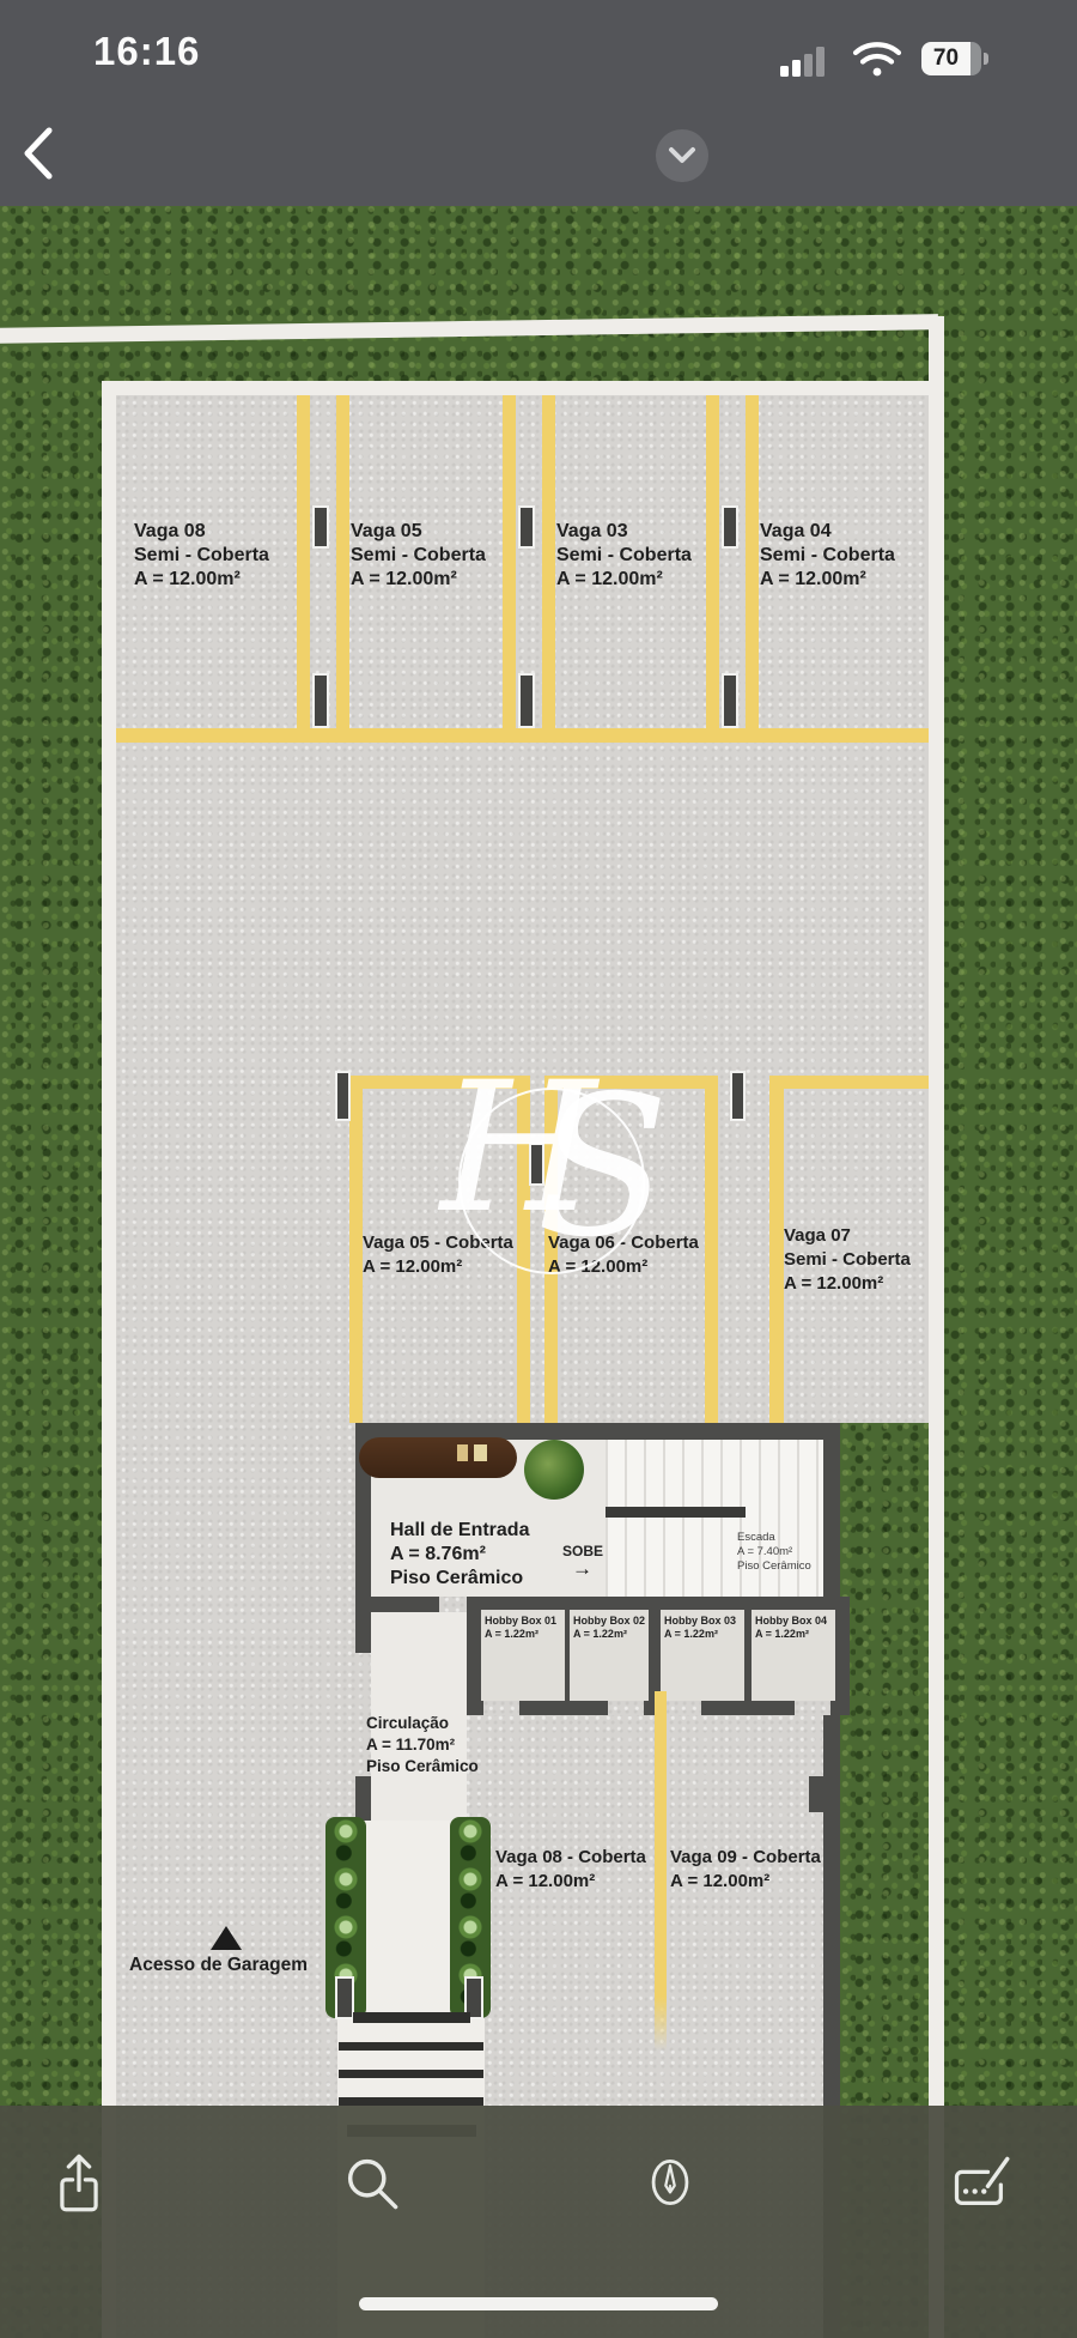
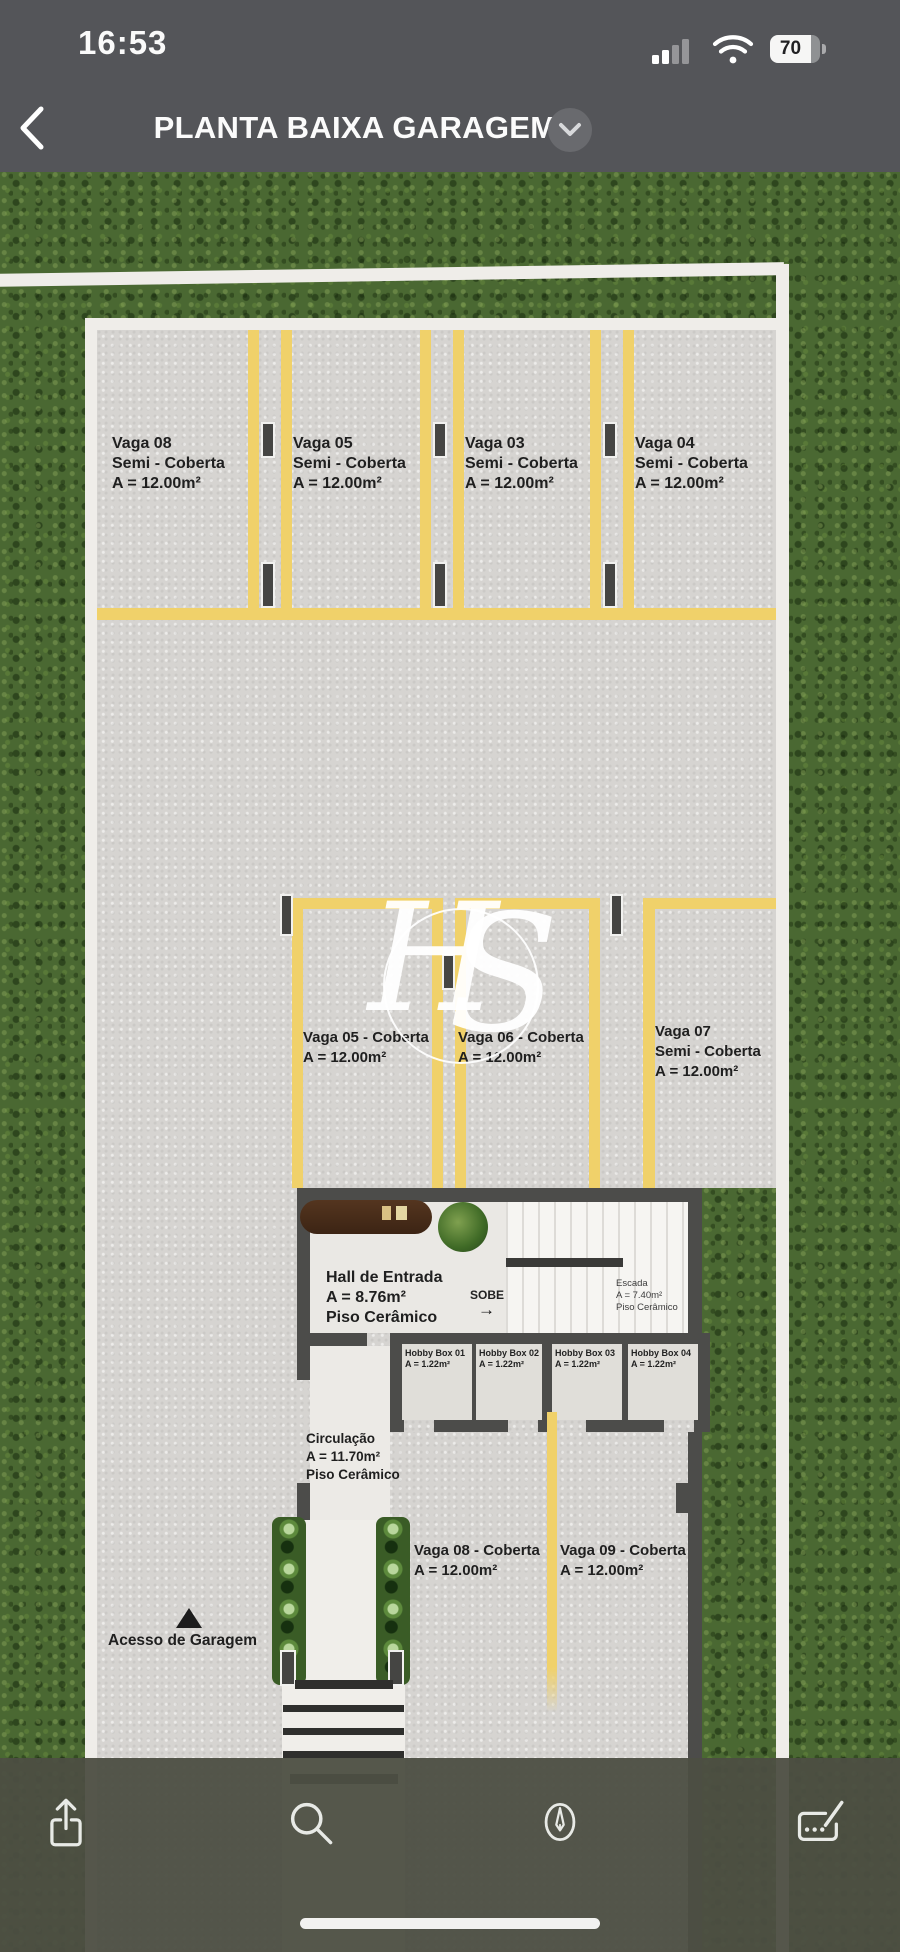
- 16:16
+ 16:53
  70
+ PLANTA BAIXA GARAGEM
  Vaga 08
  Semi - Coberta
  A = 12.00m²
  Vaga 05
  Semi - Coberta
  A = 12.00m²
  Vaga 03
  Semi - Coberta
  A = 12.00m²
  Vaga 04
  Semi - Coberta
  A = 12.00m²
  Vaga 05 - Coberta
  A = 12.00m²
  Vaga 06 - Coberta
  A = 12.00m²
  Vaga 07
  Semi - Coberta
  A = 12.00m²
  H
  S
  Hall de Entrada
  A = 8.76m²
  Piso Cerâmico
  SOBE
  →
  Escada
  A = 7.40m²
  Piso Cerâmico
  Hobby Box 01
  A = 1.22m²
  Hobby Box 02
  A = 1.22m²
  Hobby Box 03
  A = 1.22m²
  Hobby Box 04
  A = 1.22m²
  Circulação
  A = 11.70m²
  Piso Cerâmico
  Vaga 08 - Coberta
  A = 12.00m²
  Vaga 09 - Coberta
  A = 12.00m²
  Acesso de Garagem
